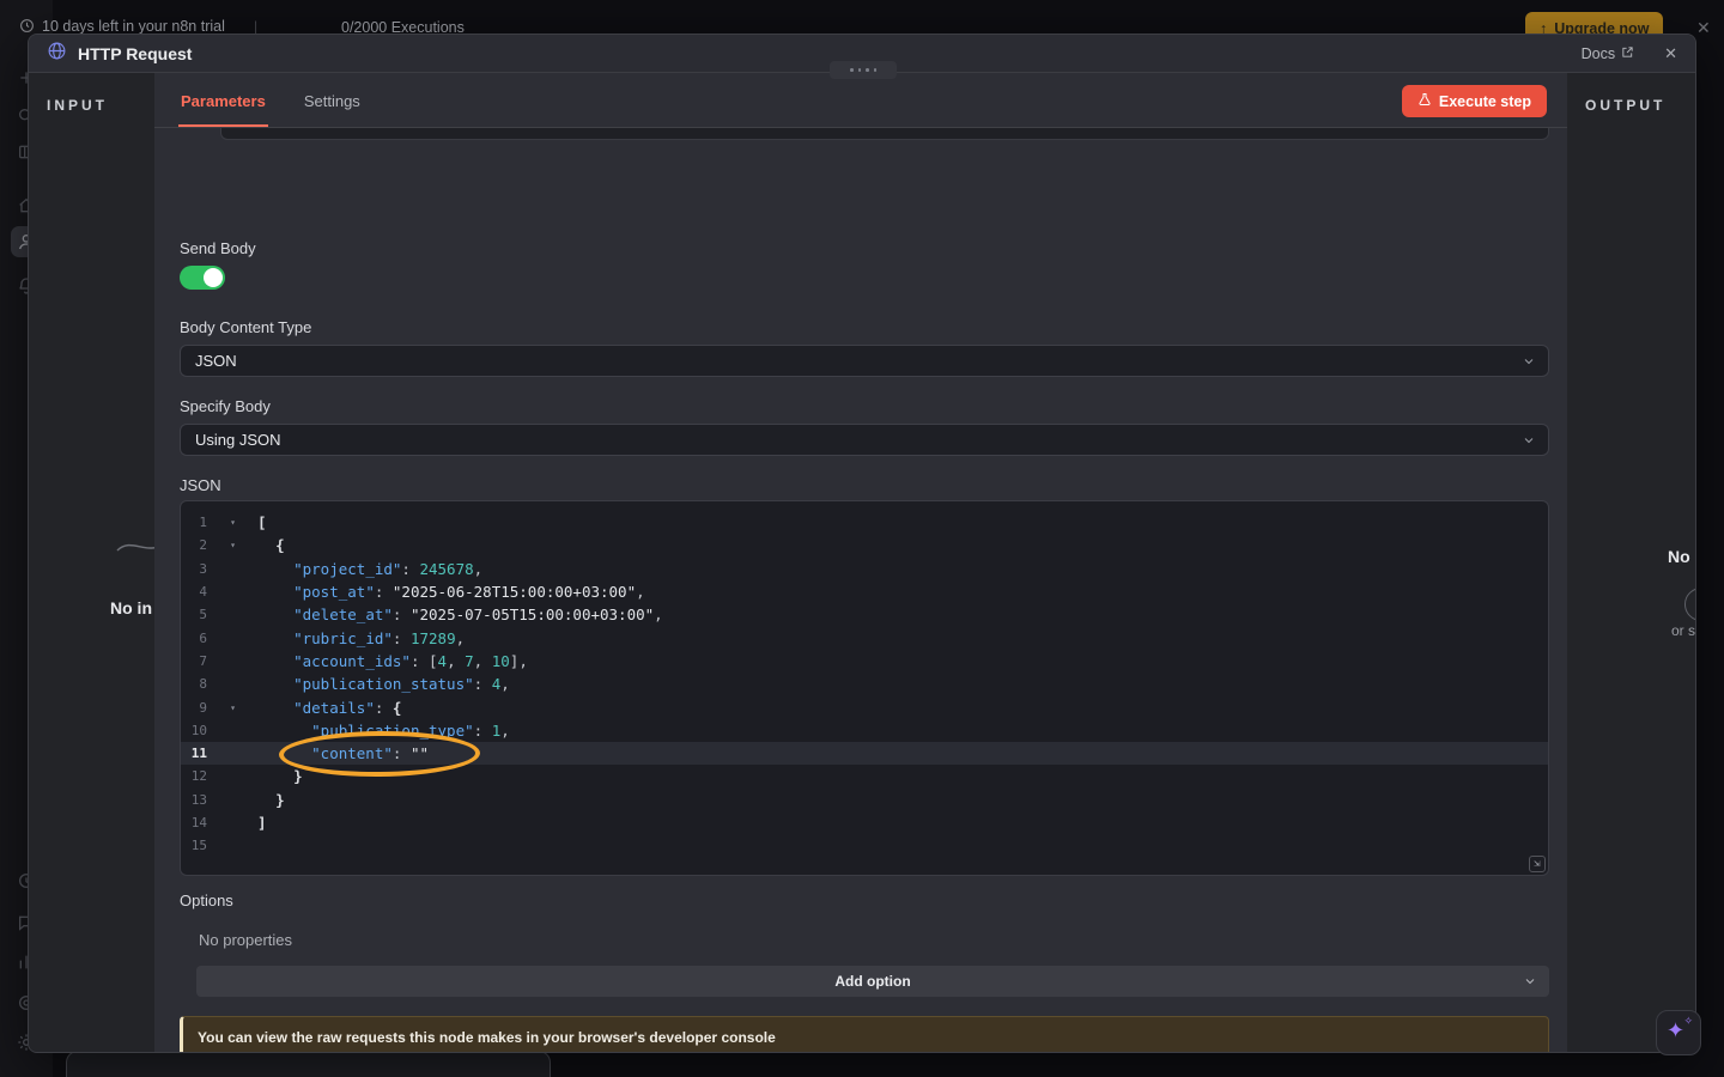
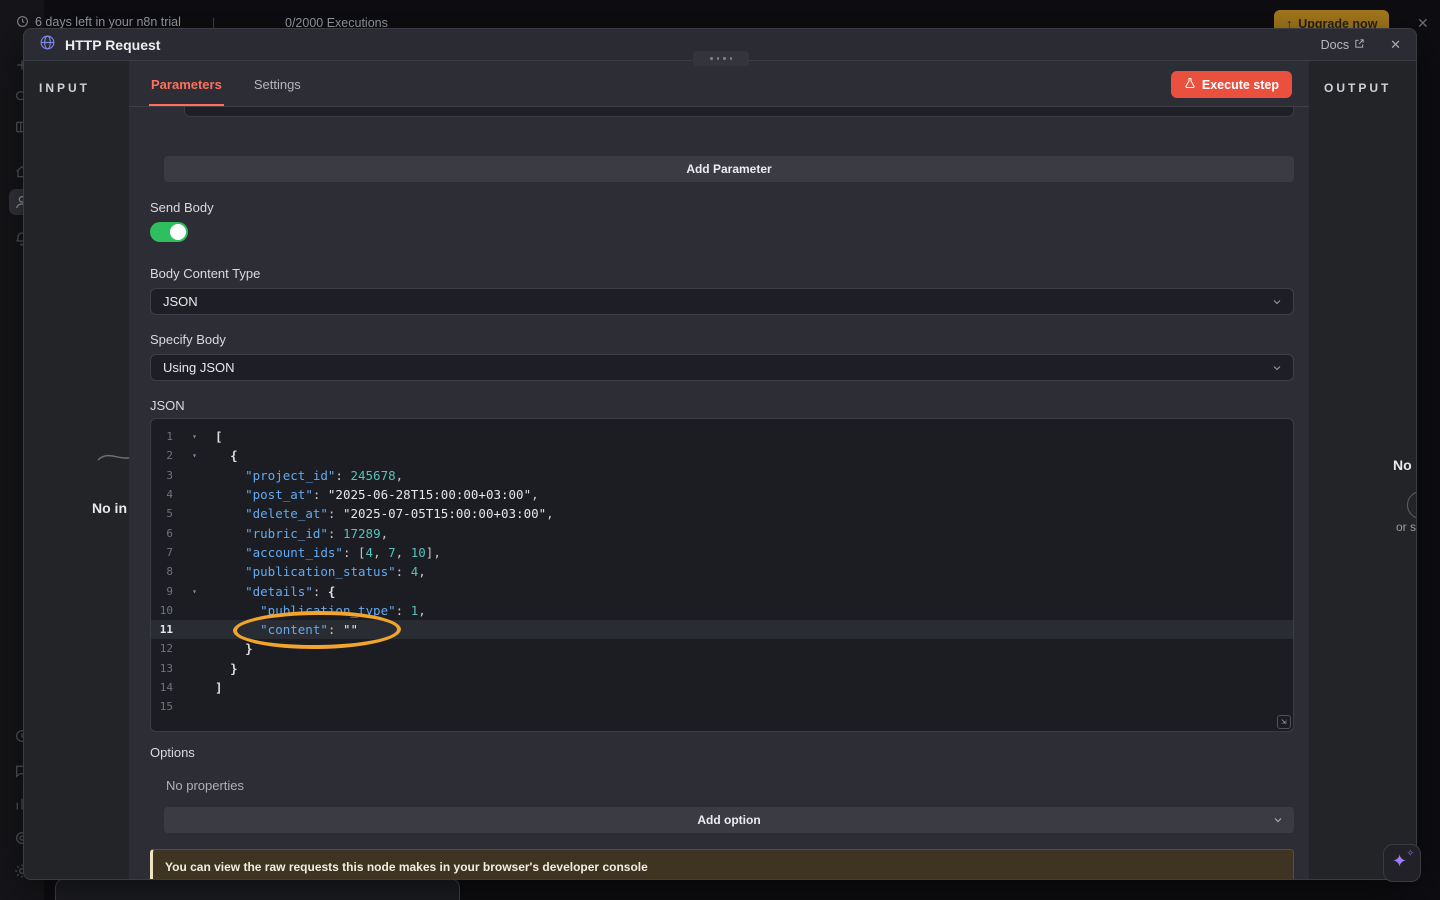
- 10 days left in your n8n trial
+ 6 days left in your n8n trial
  |
  0/2000 Executions
  ↑
  Upgrade now
  ✕
  HTTP Request
  Docs
  ✕
  INPUT
  No in
  Parameters
  Settings
  Execute step
+ Add Parameter
  Send Body
  Body Content Type
  JSON
  Specify Body
  Using JSON
  JSON
  1
  ▾
  [
  2
  ▾
  {
  3
  "project_id": 245678,
  4
  "post_at": "2025-06-28T15:00:00+03:00",
  5
  "delete_at": "2025-07-05T15:00:00+03:00",
  6
  "rubric_id": 17289,
  7
  "account_ids": [4, 7, 10],
  8
  "publication_status": 4,
  9
  ▾
  "details": {
  10
  "publication_type": 1,
  11
  "content": ""
  12
  }
  13
  }
  14
  ]
  15
  ⇲
  Options
  No properties
  Add option
  You can view the raw requests this node makes in your browser's developer console
  OUTPUT
  No
  or s
  ✦
  ✧
